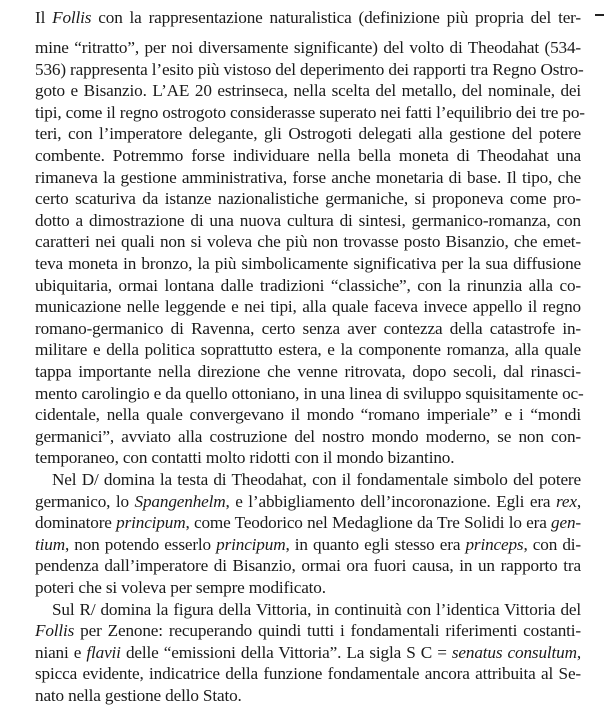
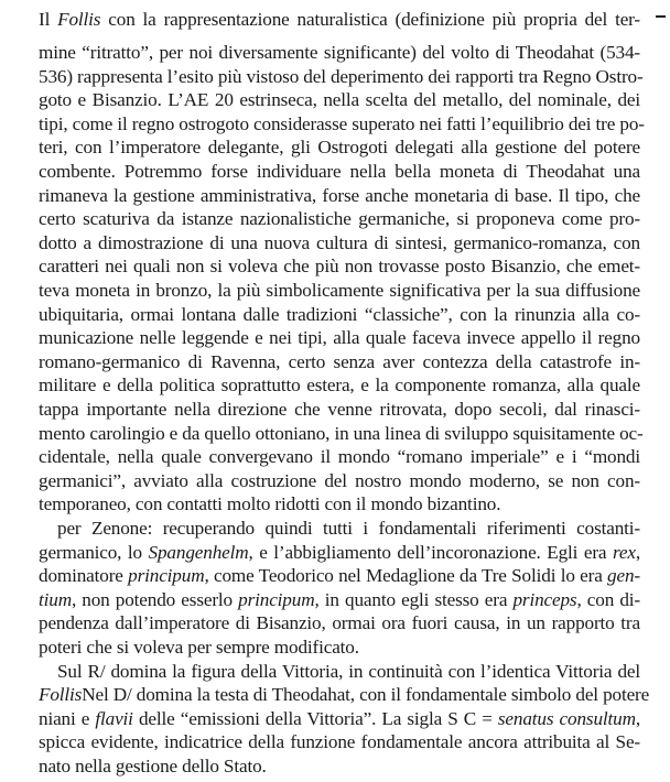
  Il Follis con la rappresentazione naturalistica (definizione più propria del ter-
  mine “ritratto”, per noi diversamente significante) del volto di Theodahat (534-
  536) rappresenta l’esito più vistoso del deperimento dei rapporti tra Regno Ostro-
  goto e Bisanzio. L’AE 20 estrinseca, nella scelta del metallo, del nominale, dei
  tipi, come il regno ostrogoto considerasse superato nei fatti l’equilibrio dei tre po-
  teri, con l’imperatore delegante, gli Ostrogoti delegati alla gestione del potere
  combente. Potremmo forse individuare nella bella moneta di Theodahat una
  rimaneva la gestione amministrativa, forse anche monetaria di base. Il tipo, che
  certo scaturiva da istanze nazionalistiche germaniche, si proponeva come pro-
  dotto a dimostrazione di una nuova cultura di sintesi, germanico-romanza, con
  caratteri nei quali non si voleva che più non trovasse posto Bisanzio, che emet-
  teva moneta in bronzo, la più simbolicamente significativa per la sua diffusione
  ubiquitaria, ormai lontana dalle tradizioni “classiche”, con la rinunzia alla co-
  municazione nelle leggende e nei tipi, alla quale faceva invece appello il regno
  romano-germanico di Ravenna, certo senza aver contezza della catastrofe in-
  militare e della politica soprattutto estera, e la componente romanza, alla quale
  tappa importante nella direzione che venne ritrovata, dopo secoli, dal rinasci-
  mento carolingio e da quello ottoniano, in una linea di sviluppo squisitamente oc-
  cidentale, nella quale convergevano il mondo “romano imperiale” e i “mondi
  germanici”, avviato alla costruzione del nostro mondo moderno, se non con-
  temporaneo, con contatti molto ridotti con il mondo bizantino.
- Nel D/ domina la testa di Theodahat, con il fondamentale simbolo del potere
+ per Zenone: recuperando quindi tutti i fondamentali riferimenti costanti-
  germanico, lo Spangenhelm, e l’abbigliamento dell’incoronazione. Egli era rex,
  dominatore principum, come Teodorico nel Medaglione da Tre Solidi lo era gen-
  tium, non potendo esserlo principum, in quanto egli stesso era princeps, con di-
  pendenza dall’imperatore di Bisanzio, ormai ora fuori causa, in un rapporto tra
  poteri che si voleva per sempre modificato.
  Sul R/ domina la figura della Vittoria, in continuità con l’identica Vittoria del
- Follis per Zenone: recuperando quindi tutti i fondamentali riferimenti costanti-
+ FollisNel D/ domina la testa di Theodahat, con il fondamentale simbolo del potere
  niani e flavii delle “emissioni della Vittoria”. La sigla S C = senatus consultum,
  spicca evidente, indicatrice della funzione fondamentale ancora attribuita al Se-
  nato nella gestione dello Stato.
